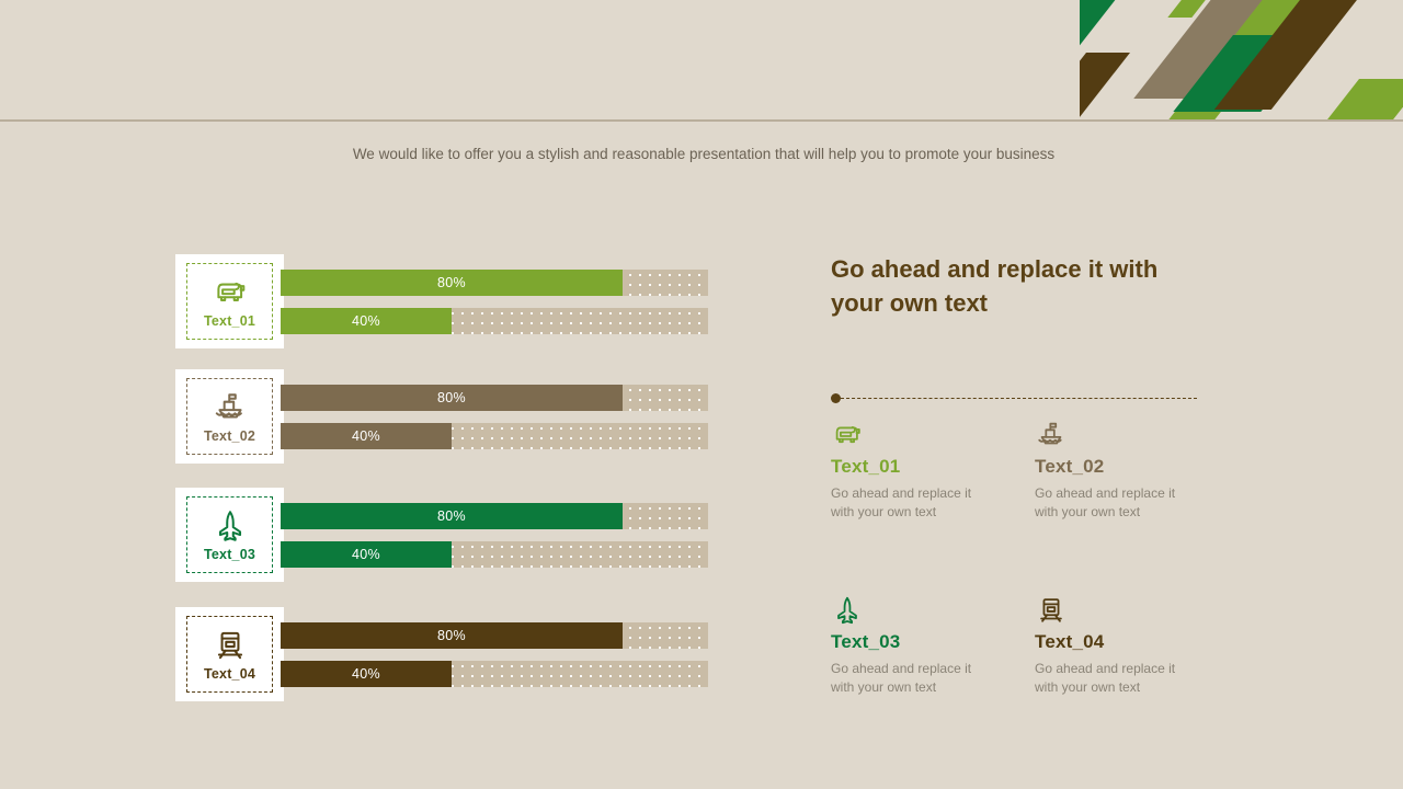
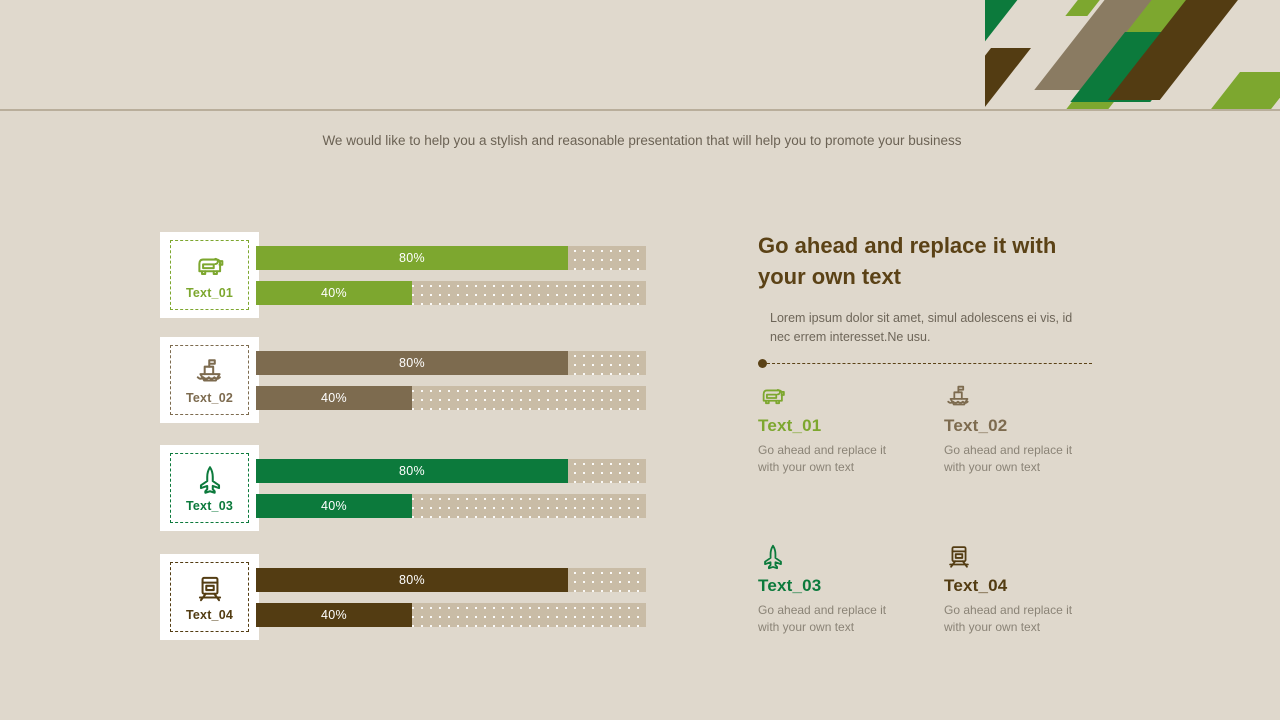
- We would like to offer you a stylish and reasonable presentation that will help you to promote your business
+ We would like to help you a stylish and reasonable presentation that will help you to promote your business
  Text_01
  80%
  40%
  Text_02
  80%
  40%
  Text_03
  80%
  40%
  Text_04
  80%
  40%
  Go ahead and replace it with your own text
+ Lorem ipsum dolor sit amet, simul adolescens ei vis, id nec errem interesset.Ne usu.
  Text_01
  Go ahead and replace it with your own text
  Text_02
  Go ahead and replace it with your own text
  Text_03
  Go ahead and replace it with your own text
  Text_04
  Go ahead and replace it with your own text
